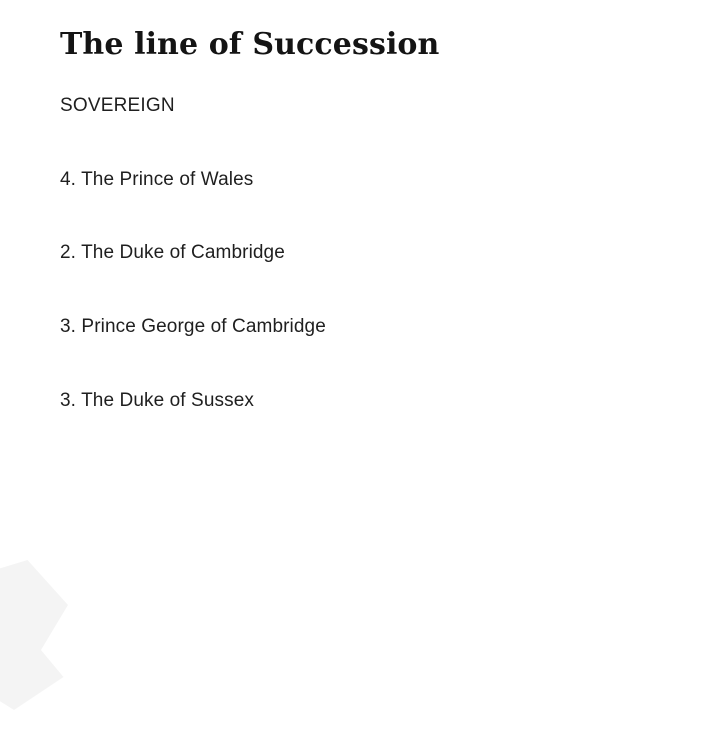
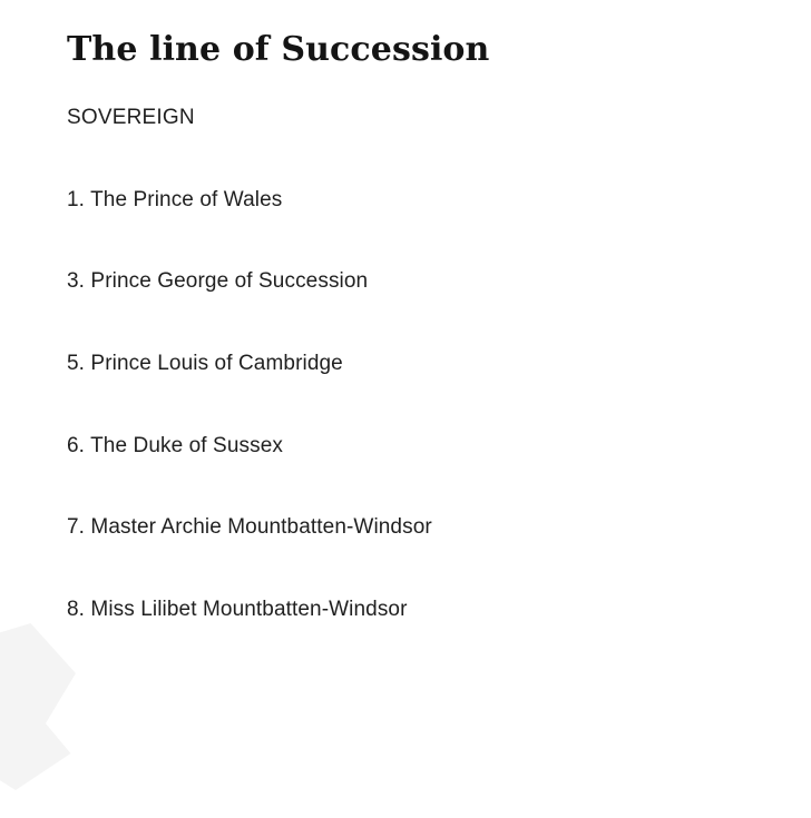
  The line of Succession
  SOVEREIGN
- 4. The Prince of Wales
+ 1. The Prince of Wales
- 2. The Duke of Cambridge
- 3. Prince George of Cambridge
+ 3. Prince George of Succession
+ 5. Prince Louis of Cambridge
- 3. The Duke of Sussex
+ 6. The Duke of Sussex
+ 7. Master Archie Mountbatten-Windsor
+ 8. Miss Lilibet Mountbatten-Windsor
